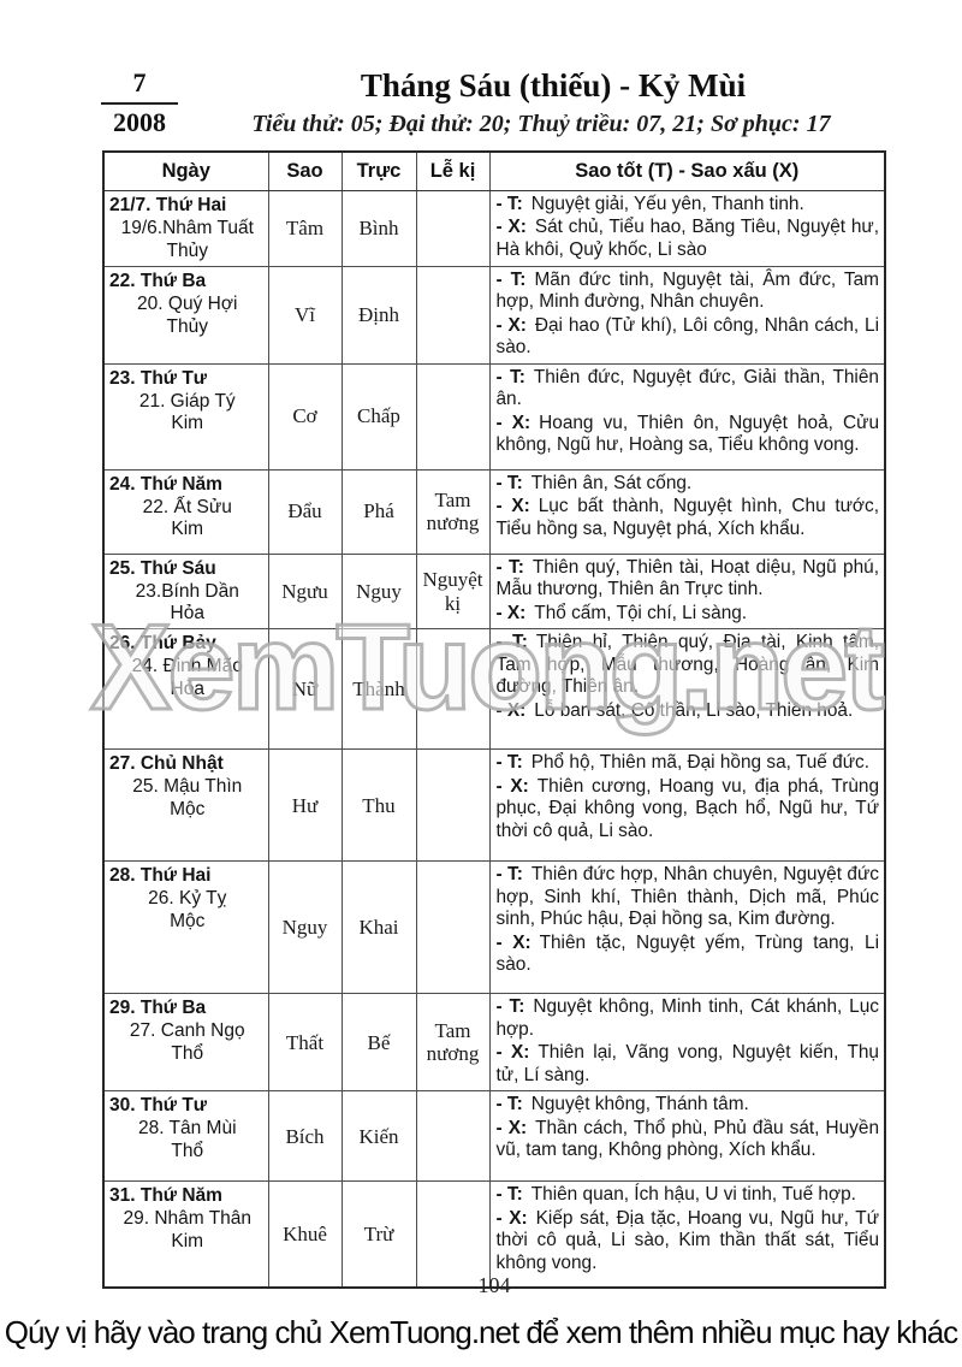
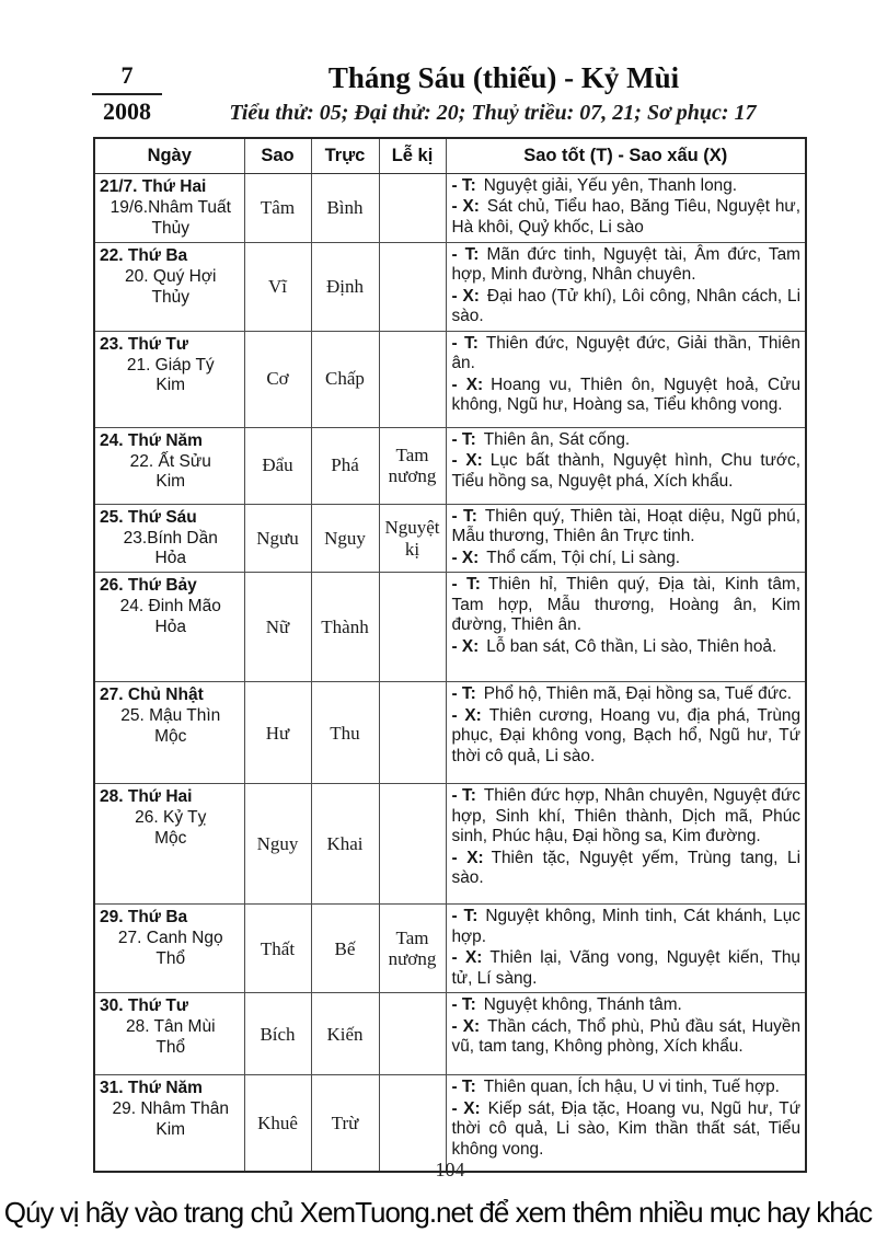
  7
  2008
  Tháng Sáu (thiếu) - Kỷ Mùi
  Tiểu thử: 05; Đại thử: 20; Thuỷ triều: 07, 21; Sơ phục: 17
  Ngày	Sao	Trực	Lễ kị	Sao tốt (T) - Sao xấu (X)
- 21/7. Thứ Hai19/6.Nhâm TuấtThủy	Tâm	Bình		- T: Nguyệt giải, Yếu yên, Thanh tinh.- X: Sát chủ, Tiểu hao, Băng Tiêu, Nguyệt hư, Hà khôi, Quỷ khốc, Li sào
+ 21/7. Thứ Hai19/6.Nhâm TuấtThủy	Tâm	Bình		- T: Nguyệt giải, Yếu yên, Thanh long.- X: Sát chủ, Tiểu hao, Băng Tiêu, Nguyệt hư, Hà khôi, Quỷ khốc, Li sào
  22. Thứ Ba20. Quý HợiThủy	Vĩ	Định		- T: Mãn đức tinh, Nguyệt tài, Âm đức, Tam hợp, Minh đường, Nhân chuyên.- X: Đại hao (Tử khí), Lôi công, Nhân cách, Li sào.
  23. Thứ Tư21. Giáp TýKim	Cơ	Chấp		- T: Thiên đức, Nguyệt đức, Giải thần, Thiên ân.- X: Hoang vu, Thiên ôn, Nguyệt hoả, Cửu không, Ngũ hư, Hoàng sa, Tiểu không vong.
  24. Thứ Năm22. Ất SửuKim	Đẩu	Phá	Tam nương	- T: Thiên ân, Sát cống.- X: Lục bất thành, Nguyệt hình, Chu tước, Tiểu hồng sa, Nguyệt phá, Xích khẩu.
  25. Thứ Sáu23.Bính DầnHỏa	Ngưu	Nguy	Nguyệt kị	- T: Thiên quý, Thiên tài, Hoạt diệu, Ngũ phú, Mẫu thương, Thiên ân Trực tinh.- X: Thổ cấm, Tội chí, Li sàng.
  26. Thứ Bảy24. Đinh MãoHỏa	Nữ	Thành		- T: Thiên hỉ, Thiên quý, Địa tài, Kinh tâm, Tam hợp, Mẫu thương, Hoàng ân, Kim đường, Thiên ân.- X: Lỗ ban sát, Cô thần, Li sào, Thiên hoả.
  27. Chủ Nhật25. Mậu ThìnMộc	Hư	Thu		- T: Phổ hộ, Thiên mã, Đại hồng sa, Tuế đức.- X: Thiên cương, Hoang vu, địa phá, Trùng phục, Đại không vong, Bạch hổ, Ngũ hư, Tứ thời cô quả, Li sào.
  28. Thứ Hai26. Kỷ TỵMộc	Nguy	Khai		- T: Thiên đức hợp, Nhân chuyên, Nguyệt đức hợp, Sinh khí, Thiên thành, Dịch mã, Phúc sinh, Phúc hậu, Đại hồng sa, Kim đường.- X: Thiên tặc, Nguyệt yếm, Trùng tang, Li sào.
  29. Thứ Ba27. Canh NgọThổ	Thất	Bế	Tam nương	- T: Nguyệt không, Minh tinh, Cát khánh, Lục hợp.- X: Thiên lại, Vãng vong, Nguyệt kiến, Thụ tử, Lí sàng.
  30. Thứ Tư28. Tân MùiThổ	Bích	Kiến		- T: Nguyệt không, Thánh tâm.- X: Thần cách, Thổ phù, Phủ đầu sát, Huyền vũ, tam tang, Không phòng, Xích khẩu.
  31. Thứ Năm29. Nhâm ThânKim	Khuê	Trừ		- T: Thiên quan, Ích hậu, U vi tinh, Tuế hợp.- X: Kiếp sát, Địa tặc, Hoang vu, Ngũ hư, Tứ thời cô quả, Li sào, Kim thần thất sát, Tiểu không vong.
- XemTuong.net
  104
  Qúy vị hãy vào trang chủ XemTuong.net để xem thêm nhiều mục hay khác
